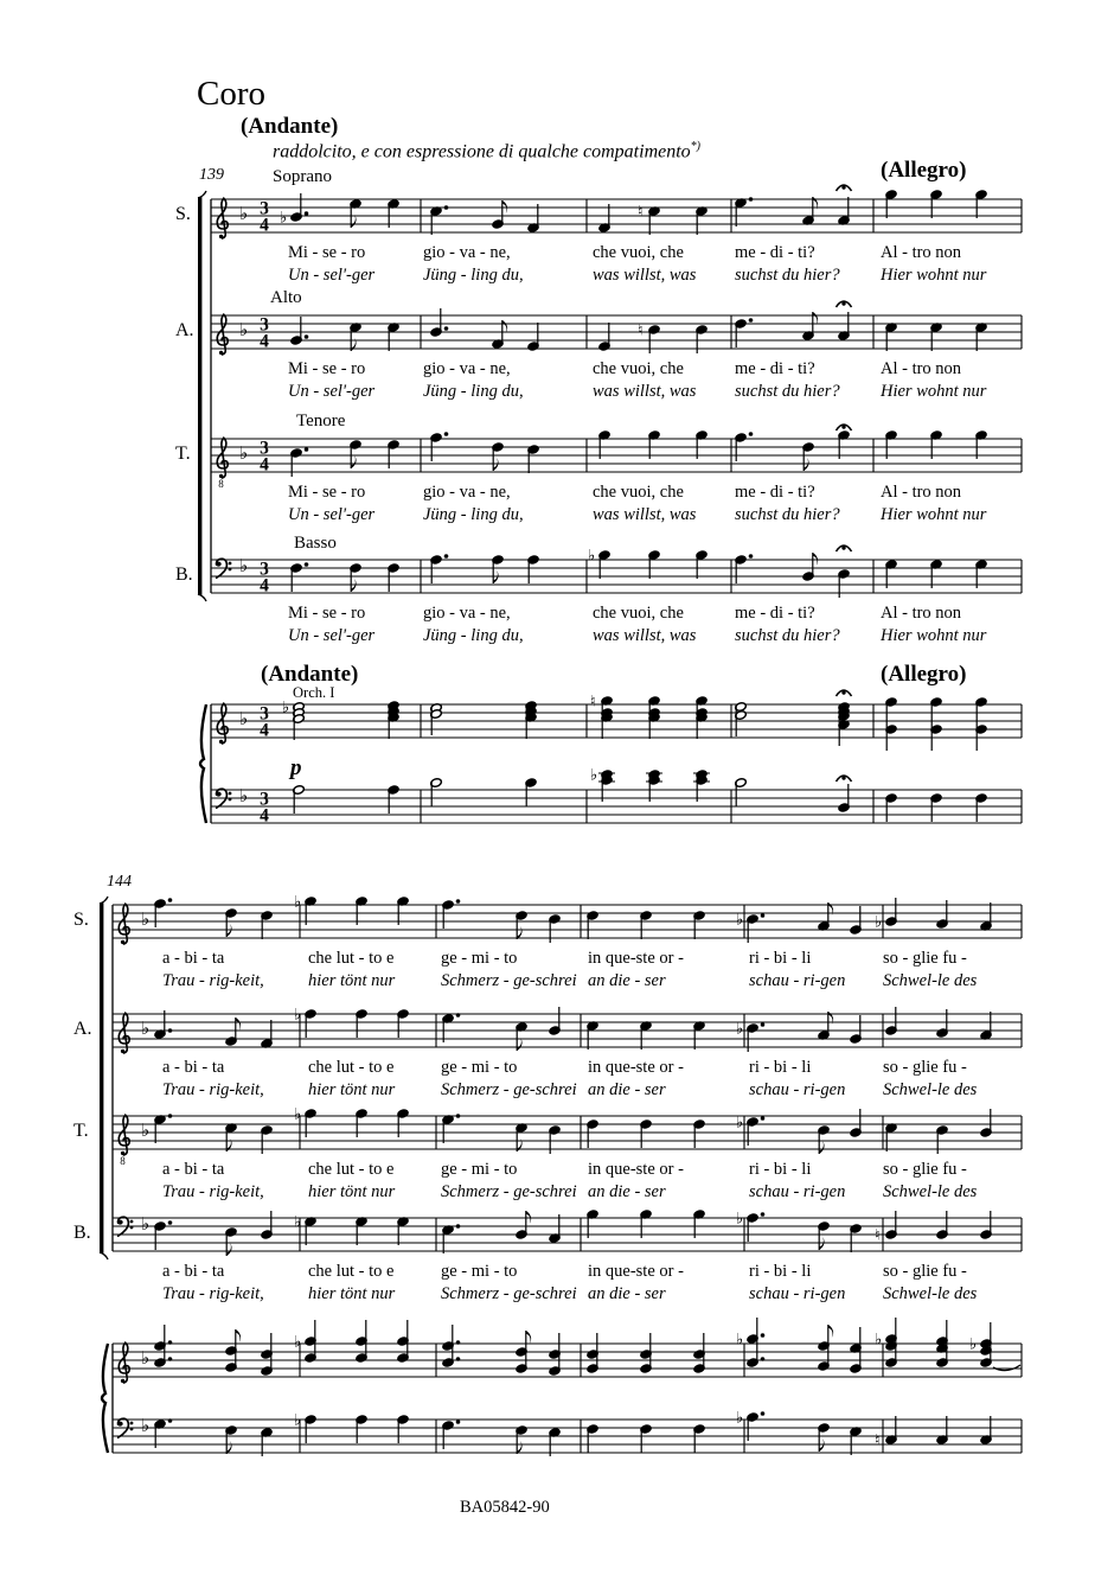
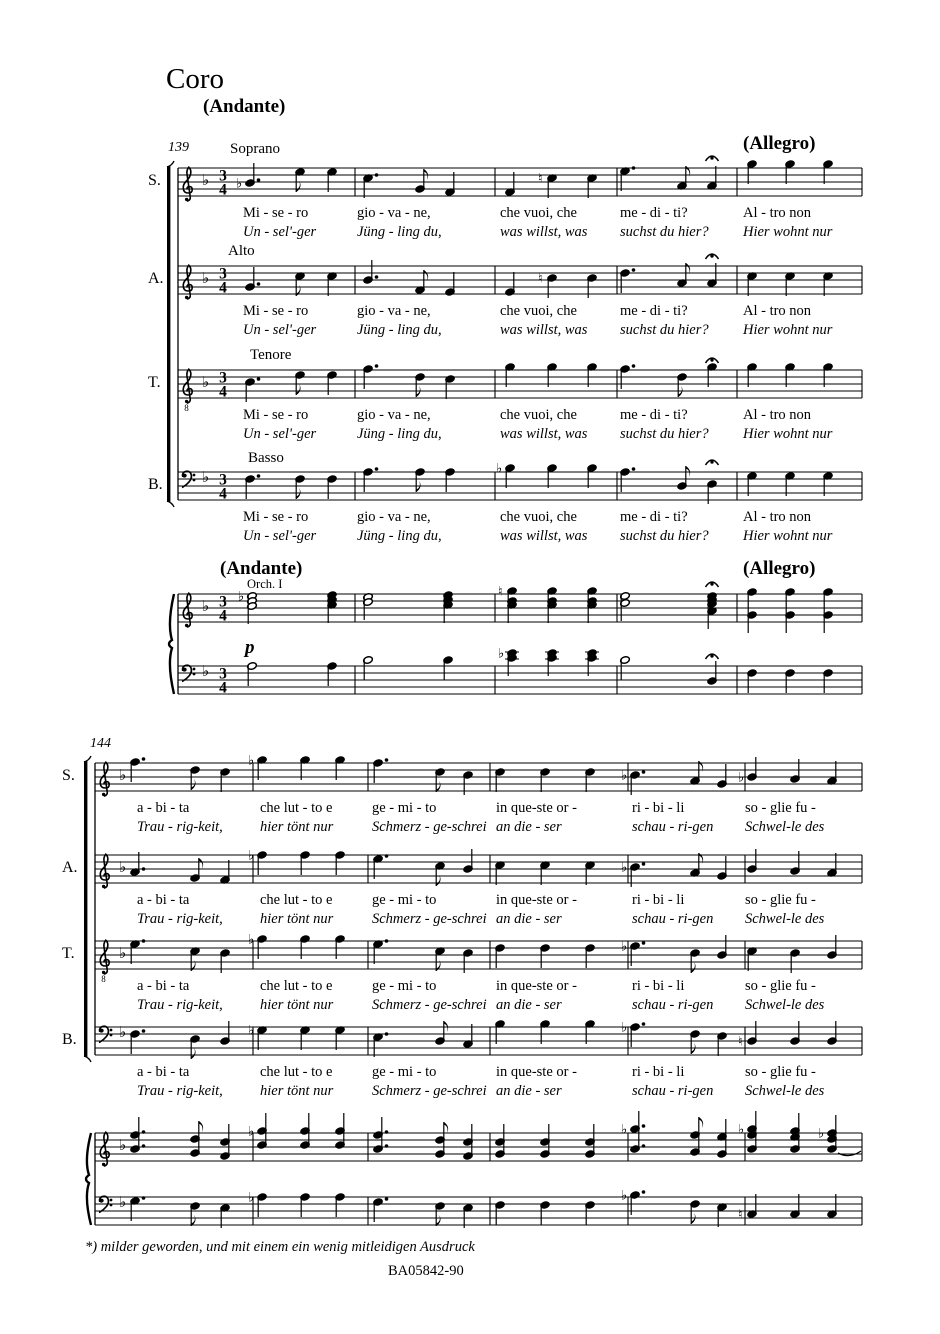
  ♭
  3
  4
  ♭
  ♮
  ♭
  3
  4
  ♮
  8
  ♭
  3
  4
  ♭
  3
  4
  ♭
  ♭
  3
  4
  ♭
  ♮
  ♭
  3
  4
  ♭
  ♭
  ♭
  ♭
  ♭
  ♭
  ♭
  ♭
  8
  ♭
  ♭
  ♭
  ♭
  ♭
  ♭
  ♮
  ♭
  ♭
  ♭
  ♭
  ♭
  ♭
  ♭
  ♭
  ♮
  Coro
  (Andante)
- raddolcito, e con espressione di qualche compatimento*)
  139
  (Allegro)
  Soprano
  Alto
  Tenore
  Basso
  S.
  A.
  T.
  B.
  (Andante)
  Orch. I
  (Allegro)
  p
  144
  S.
  A.
  T.
  B.
  Mi - se - ro
  Un - sel'-ger
  gio - va - ne,
  Jüng - ling du,
  che vuoi, che
  was willst, was
  me - di - ti?
  suchst du hier?
  Al - tro non
  Hier wohnt nur
  Mi - se - ro
  Un - sel'-ger
  gio - va - ne,
  Jüng - ling du,
  che vuoi, che
  was willst, was
  me - di - ti?
  suchst du hier?
  Al - tro non
  Hier wohnt nur
  Mi - se - ro
  Un - sel'-ger
  gio - va - ne,
  Jüng - ling du,
  che vuoi, che
  was willst, was
  me - di - ti?
  suchst du hier?
  Al - tro non
  Hier wohnt nur
  Mi - se - ro
  Un - sel'-ger
  gio - va - ne,
  Jüng - ling du,
  che vuoi, che
  was willst, was
  me - di - ti?
  suchst du hier?
  Al - tro non
  Hier wohnt nur
  a - bi - ta
  Trau - rig-keit,
  che lut - to e
  hier tönt nur
  ge - mi - to
  Schmerz - ge-schrei
  in que-ste or -
  an die - ser
  ri - bi - li
  schau - ri-gen
  so - glie fu -
  Schwel-le des
  a - bi - ta
  Trau - rig-keit,
  che lut - to e
  hier tönt nur
  ge - mi - to
  Schmerz - ge-schrei
  in que-ste or -
  an die - ser
  ri - bi - li
  schau - ri-gen
  so - glie fu -
  Schwel-le des
  a - bi - ta
  Trau - rig-keit,
  che lut - to e
  hier tönt nur
  ge - mi - to
  Schmerz - ge-schrei
  in que-ste or -
  an die - ser
  ri - bi - li
  schau - ri-gen
  so - glie fu -
  Schwel-le des
  a - bi - ta
  Trau - rig-keit,
  che lut - to e
  hier tönt nur
  ge - mi - to
  Schmerz - ge-schrei
  in que-ste or -
  an die - ser
  ri - bi - li
  schau - ri-gen
  so - glie fu -
  Schwel-le des
+ *) milder geworden, und mit einem ein wenig mitleidigen Ausdruck
  BA05842-90
